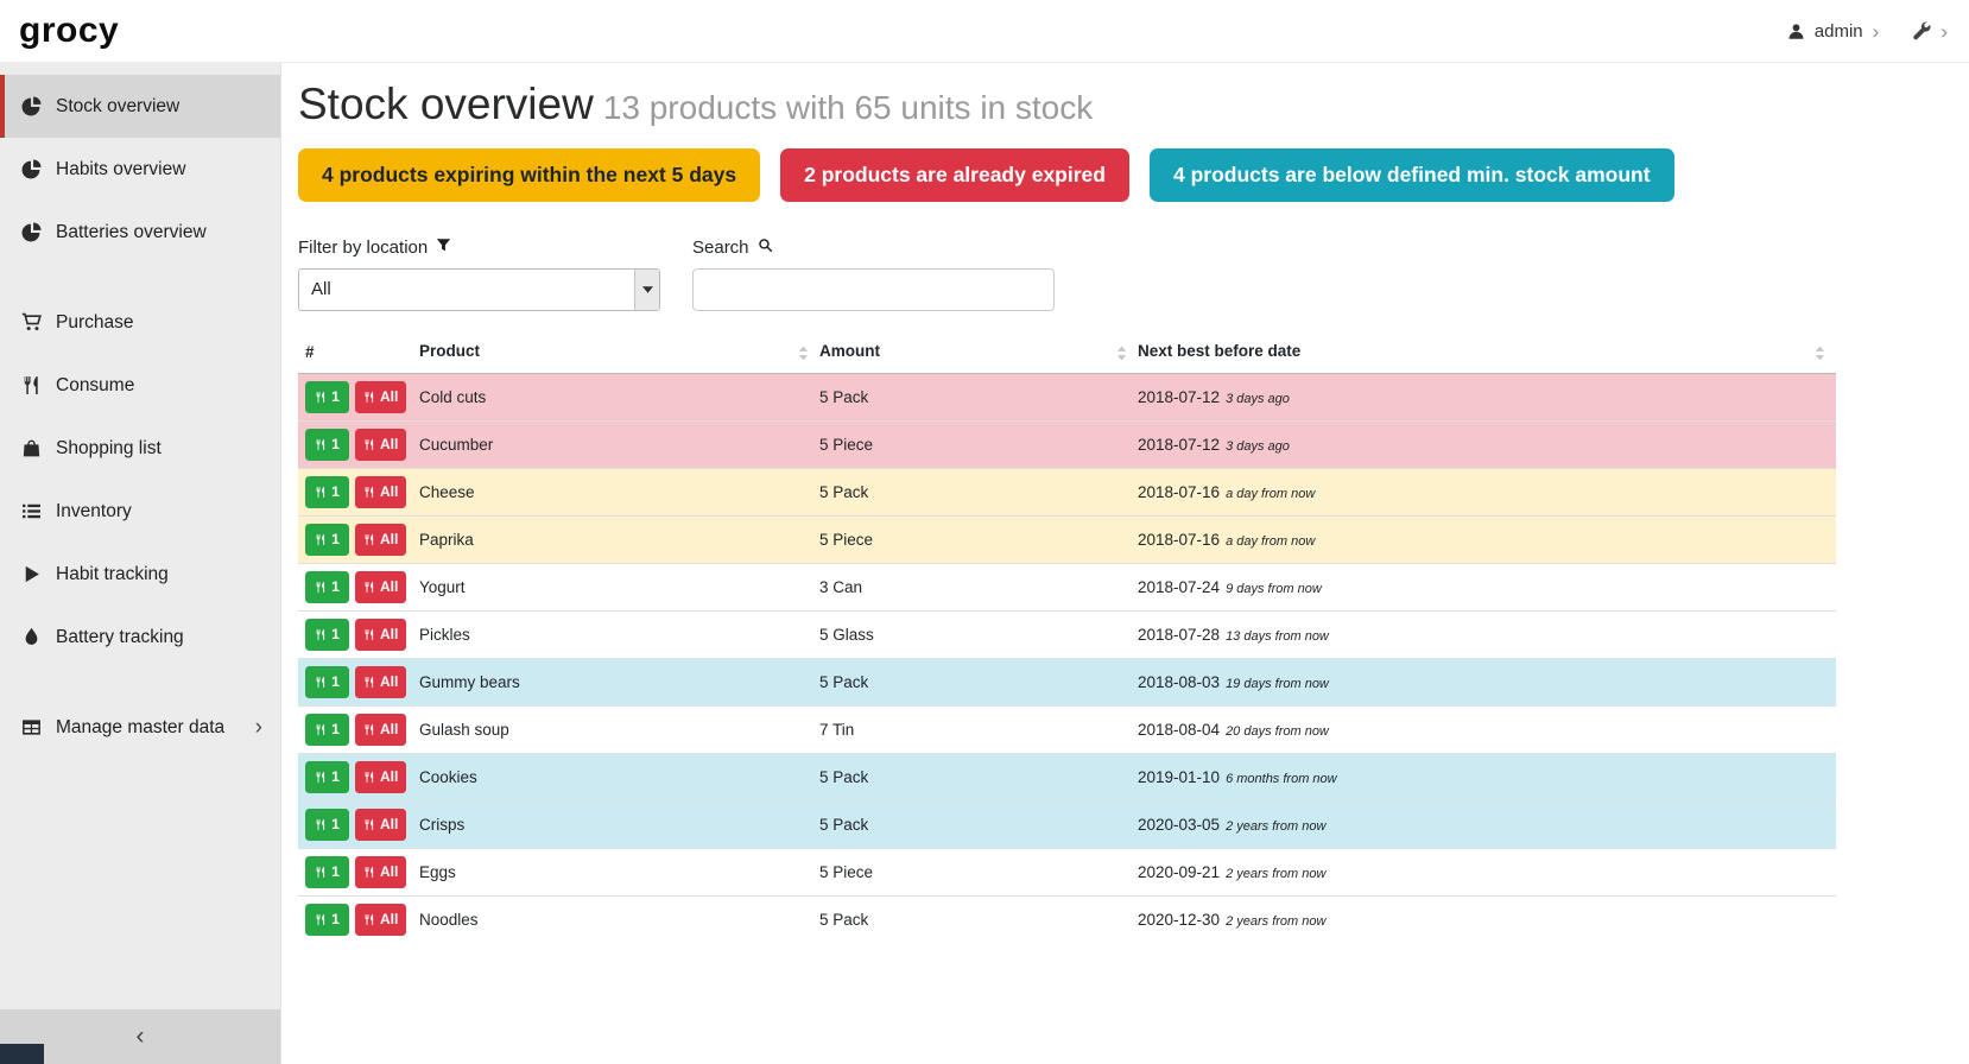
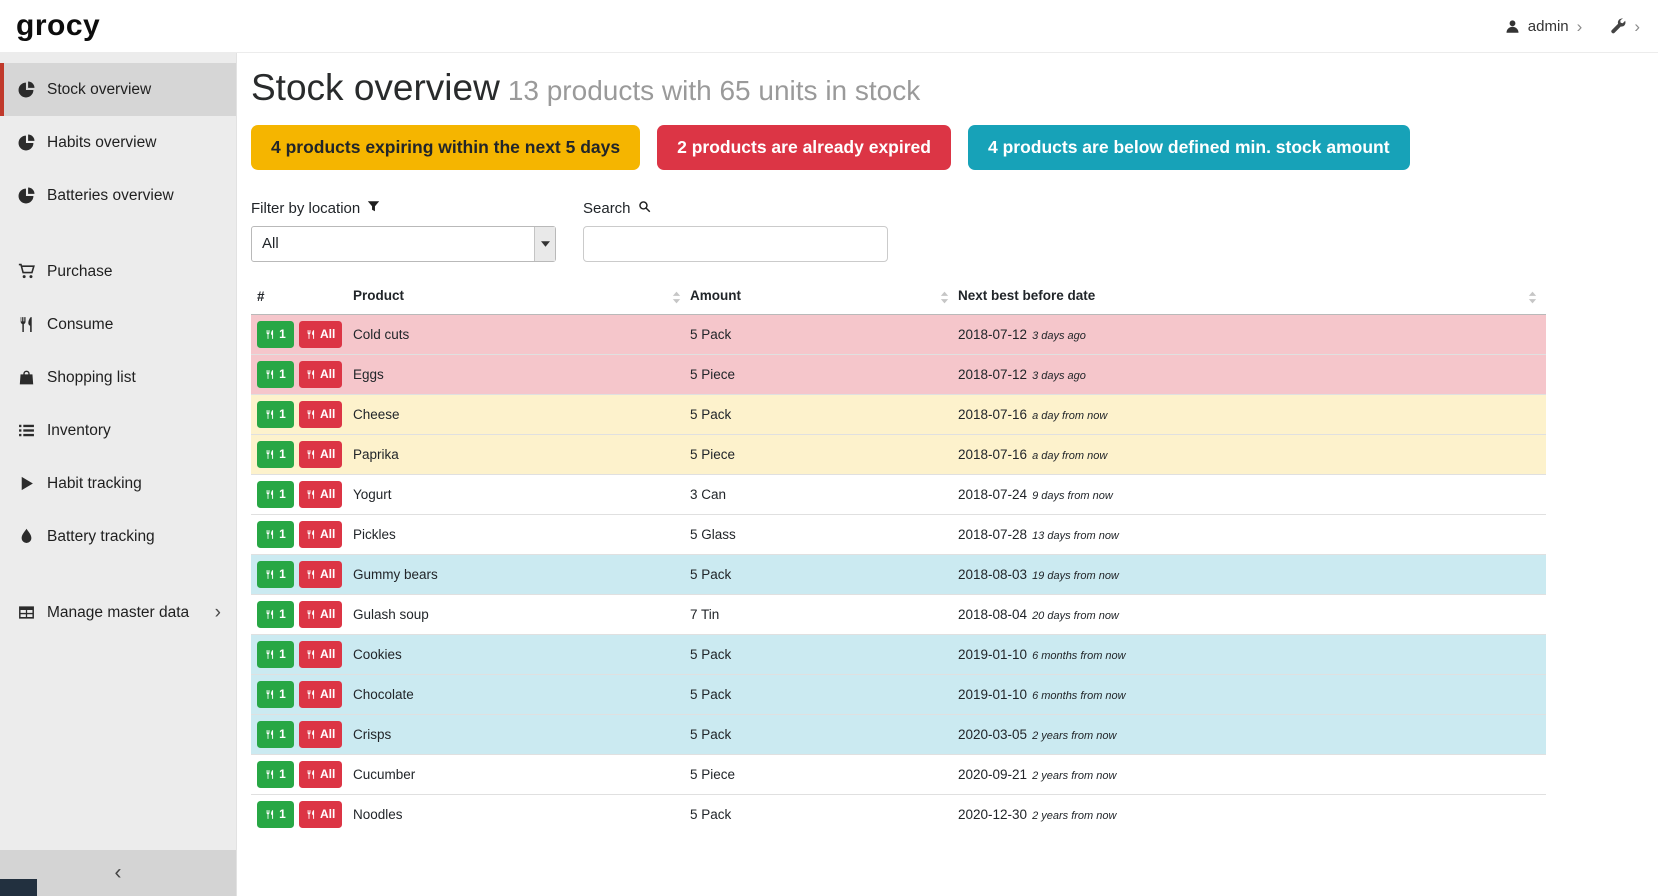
  grocy
  admin
  ›
  ›
  Stock overview
  Habits overview
  Batteries overview
  Purchase
  Consume
  Shopping list
  Inventory
  Habit tracking
  Battery tracking
  Manage master data
  ›
  ‹
  Stock overview 13 products with 65 units in stock
  4 products expiring within the next 5 days
  2 products are already expired
  4 products are below defined min. stock amount
  Filter by location
  All
  Search
  #	Product	Amount	Next best before date
  1 All	Cold cuts	5 Pack	2018-07-12 3 days ago
- 1 All	Cucumber	5 Piece	2018-07-12 3 days ago
+ 1 All	Eggs	5 Piece	2018-07-12 3 days ago
  1 All	Cheese	5 Pack	2018-07-16 a day from now
  1 All	Paprika	5 Piece	2018-07-16 a day from now
  1 All	Yogurt	3 Can	2018-07-24 9 days from now
  1 All	Pickles	5 Glass	2018-07-28 13 days from now
  1 All	Gummy bears	5 Pack	2018-08-03 19 days from now
  1 All	Gulash soup	7 Tin	2018-08-04 20 days from now
  1 All	Cookies	5 Pack	2019-01-10 6 months from now
+ 1 All	Chocolate	5 Pack	2019-01-10 6 months from now
  1 All	Crisps	5 Pack	2020-03-05 2 years from now
- 1 All	Eggs	5 Piece	2020-09-21 2 years from now
+ 1 All	Cucumber	5 Piece	2020-09-21 2 years from now
  1 All	Noodles	5 Pack	2020-12-30 2 years from now
